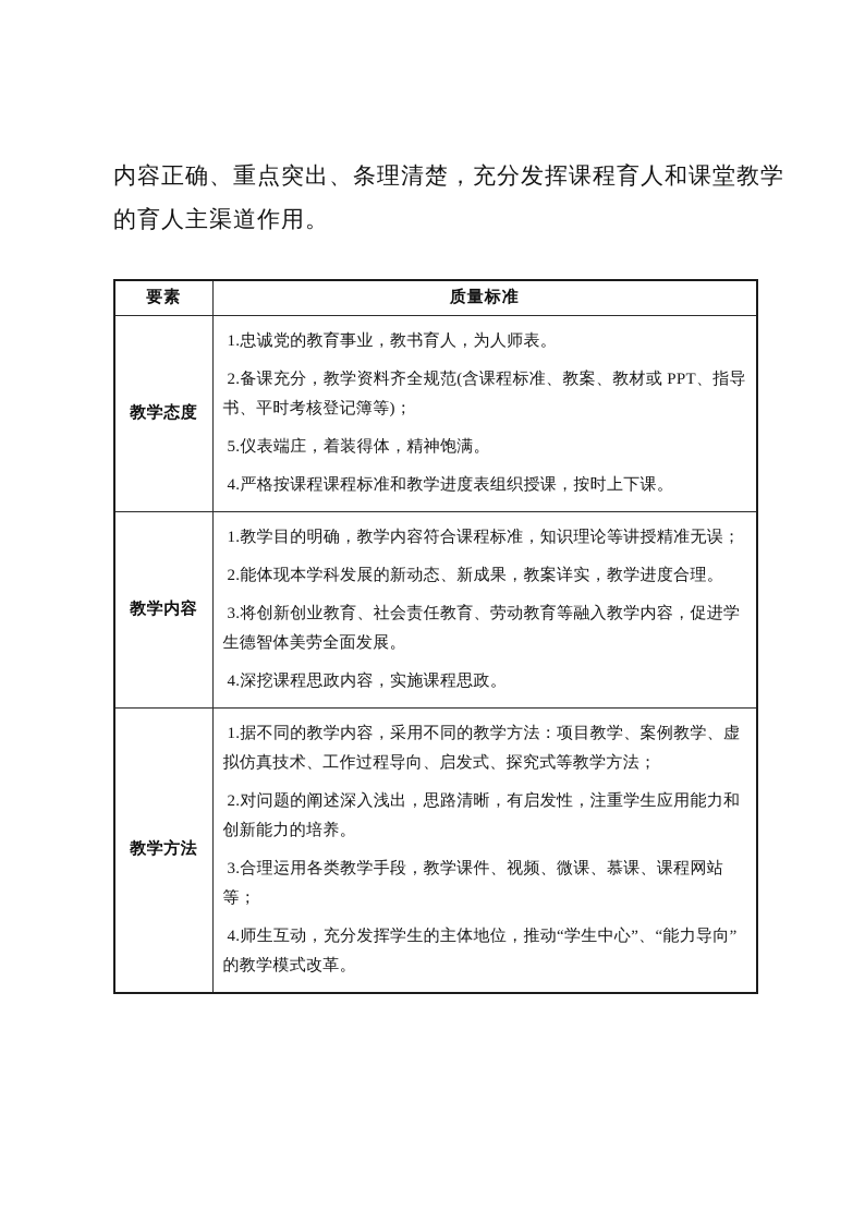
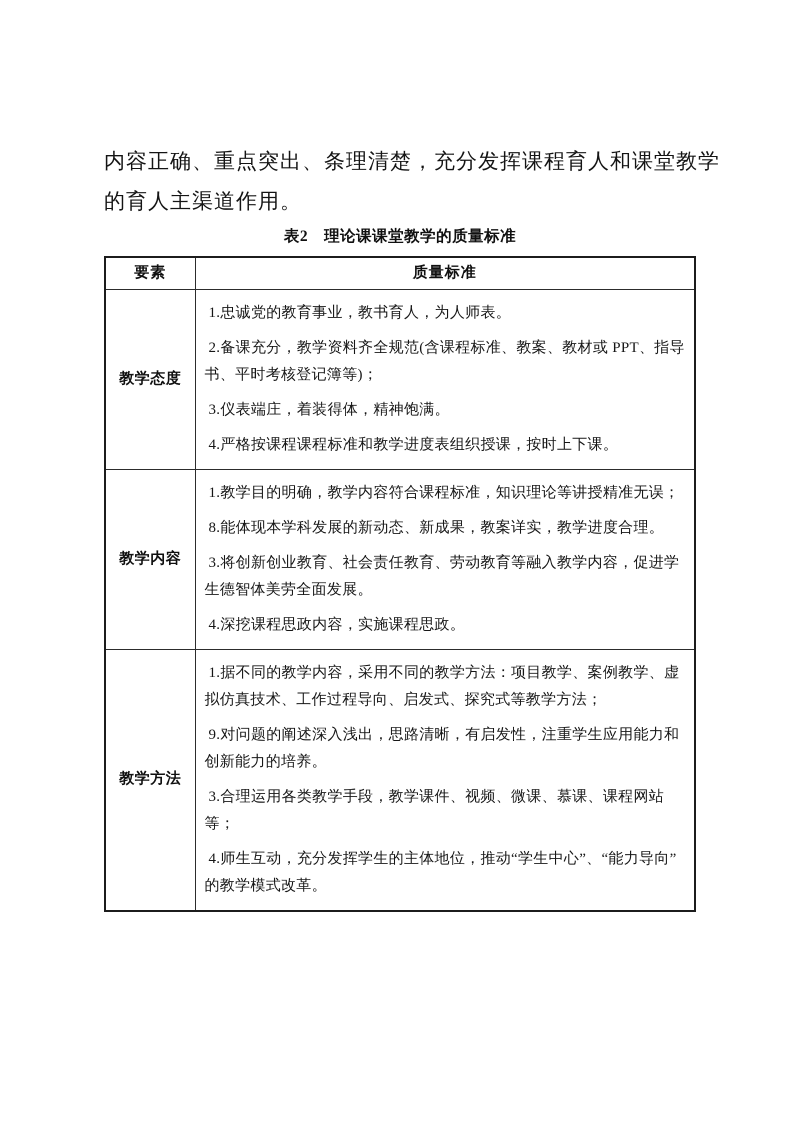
  内容正确、重点突出、条理清楚，充分发挥课程育人和课堂教学
  的育人主渠道作用。
+ 表2 理论课课堂教学的质量标准
  要素	质量标准
- 教学态度	1.忠诚党的教育事业，教书育人，为人师表。2.备课充分，教学资料齐全规范(含课程标准、教案、教材或 PPT、指导书、平时考核登记簿等)；5.仪表端庄，着装得体，精神饱满。4.严格按课程课程标准和教学进度表组织授课，按时上下课。
+ 教学态度	1.忠诚党的教育事业，教书育人，为人师表。2.备课充分，教学资料齐全规范(含课程标准、教案、教材或 PPT、指导书、平时考核登记簿等)；3.仪表端庄，着装得体，精神饱满。4.严格按课程课程标准和教学进度表组织授课，按时上下课。
- 教学内容	1.教学目的明确，教学内容符合课程标准，知识理论等讲授精准无误；2.能体现本学科发展的新动态、新成果，教案详实，教学进度合理。3.将创新创业教育、社会责任教育、劳动教育等融入教学内容，促进学生德智体美劳全面发展。4.深挖课程思政内容，实施课程思政。
+ 教学内容	1.教学目的明确，教学内容符合课程标准，知识理论等讲授精准无误；8.能体现本学科发展的新动态、新成果，教案详实，教学进度合理。3.将创新创业教育、社会责任教育、劳动教育等融入教学内容，促进学生德智体美劳全面发展。4.深挖课程思政内容，实施课程思政。
- 教学方法	1.据不同的教学内容，采用不同的教学方法：项目教学、案例教学、虚拟仿真技术、工作过程导向、启发式、探究式等教学方法；2.对问题的阐述深入浅出，思路清晰，有启发性，注重学生应用能力和创新能力的培养。3.合理运用各类教学手段，教学课件、视频、微课、慕课、课程网站等；4.师生互动，充分发挥学生的主体地位，推动“学生中心”、“能力导向”的教学模式改革。
+ 教学方法	1.据不同的教学内容，采用不同的教学方法：项目教学、案例教学、虚拟仿真技术、工作过程导向、启发式、探究式等教学方法；9.对问题的阐述深入浅出，思路清晰，有启发性，注重学生应用能力和创新能力的培养。3.合理运用各类教学手段，教学课件、视频、微课、慕课、课程网站等；4.师生互动，充分发挥学生的主体地位，推动“学生中心”、“能力导向”的教学模式改革。
